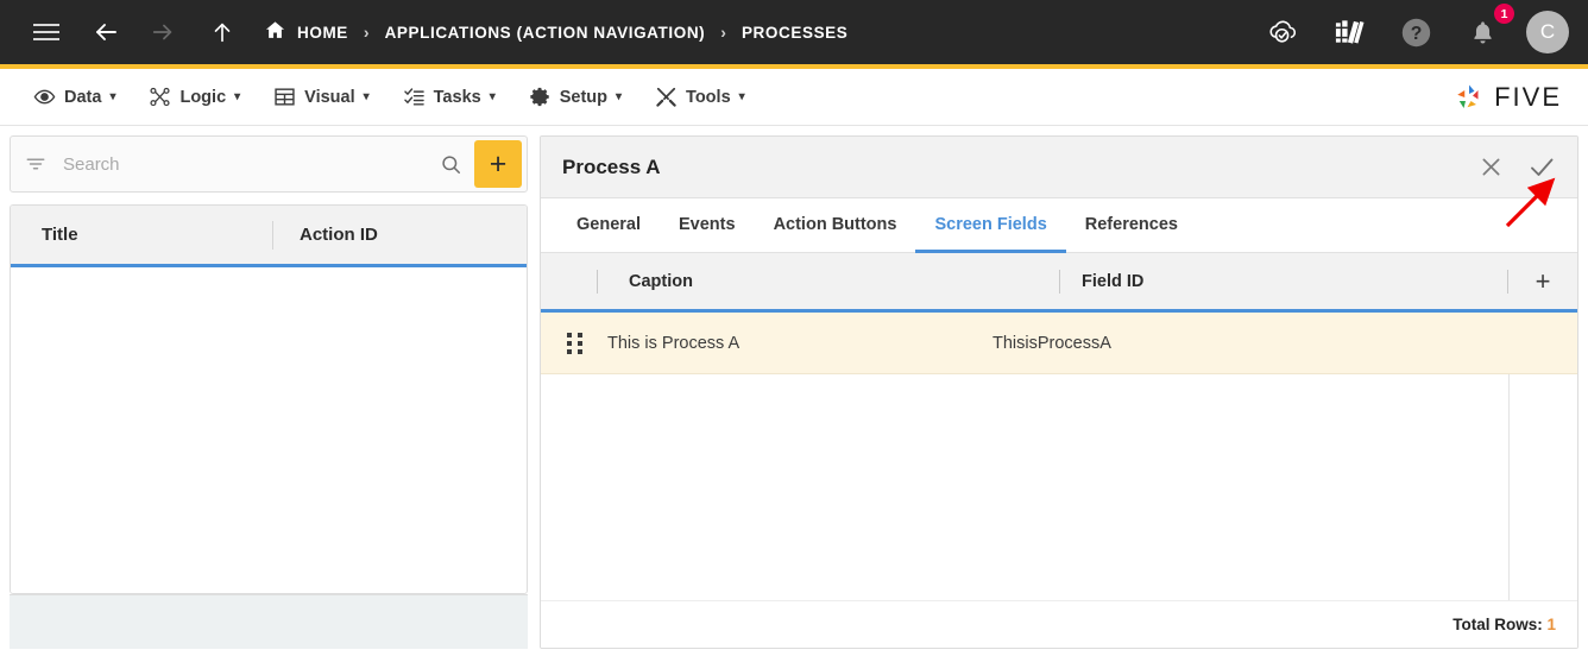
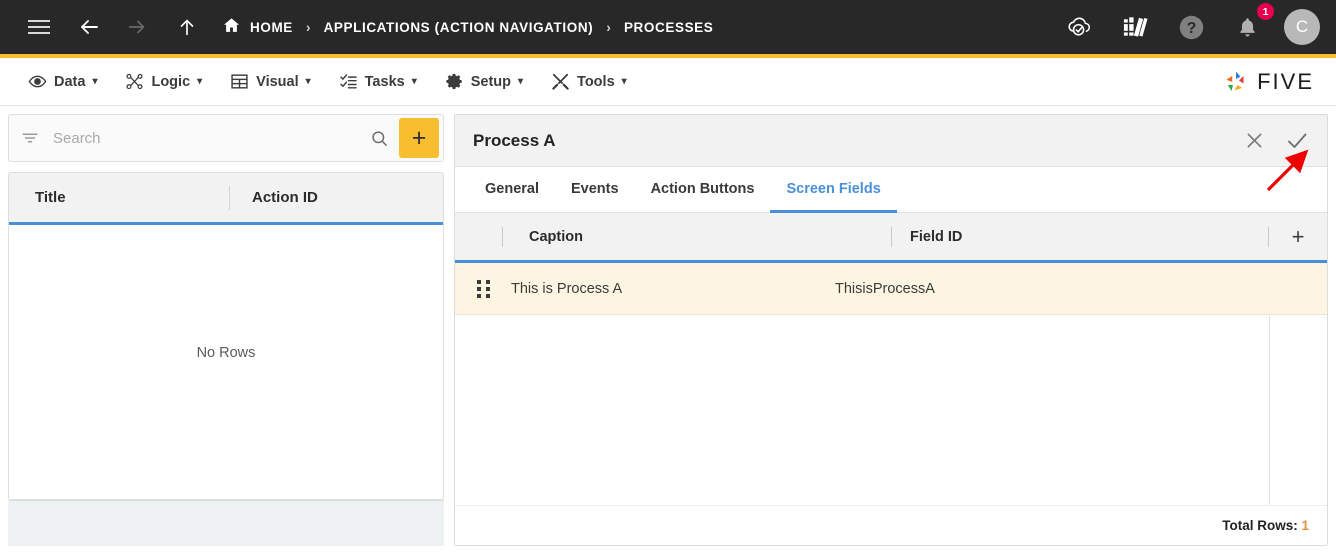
  HOME
  ›
  APPLICATIONS (ACTION NAVIGATION)
  ›
  PROCESSES
  ?
  1
  C
  Data
  ▾
  Logic
  ▾
  Visual
  ▾
  Tasks
  ▾
  Setup
  ▾
  Tools
  ▾
  FIVE
  Search
  +
  Title
  Action ID
+ No Rows
  Process A
  General
  Events
  Action Buttons
  Screen Fields
- References
  Caption
  Field ID
  +
  This is Process A
  ThisisProcessA
  Total Rows: 1
